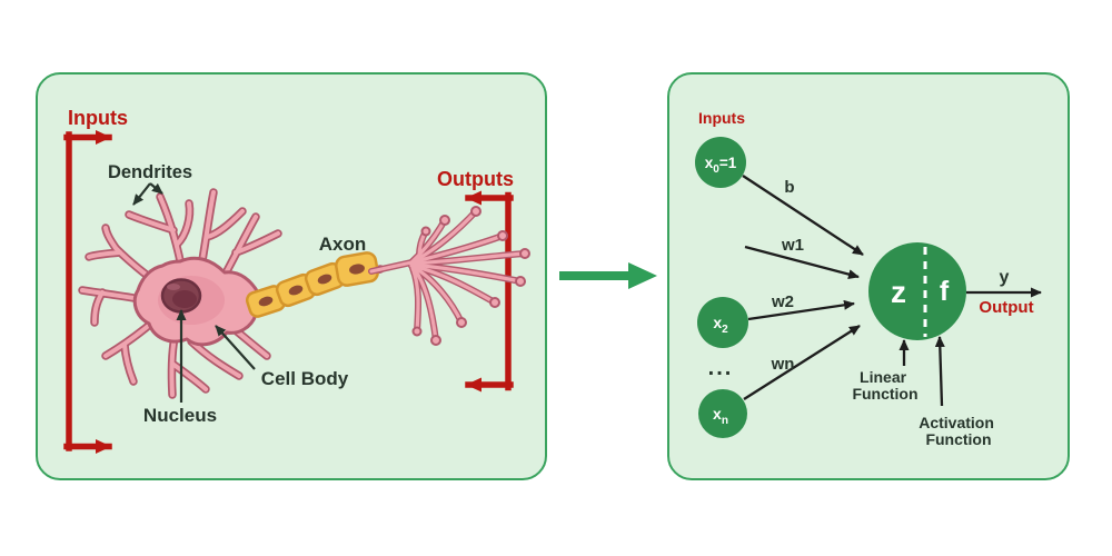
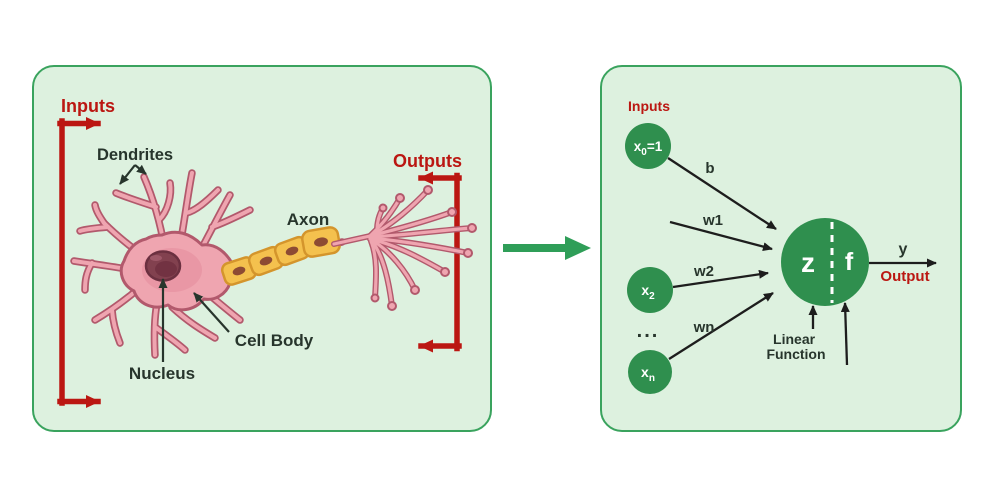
  Inputs
  Outputs
  Dendrites
  Axon
  Cell Body
  Nucleus
  b
  w1
  w2
  wn
  x0 =1
  x2
  ...
  xn
  z
  f
  y
  Output
  Linear Function
- Activation Function
  Inputs
